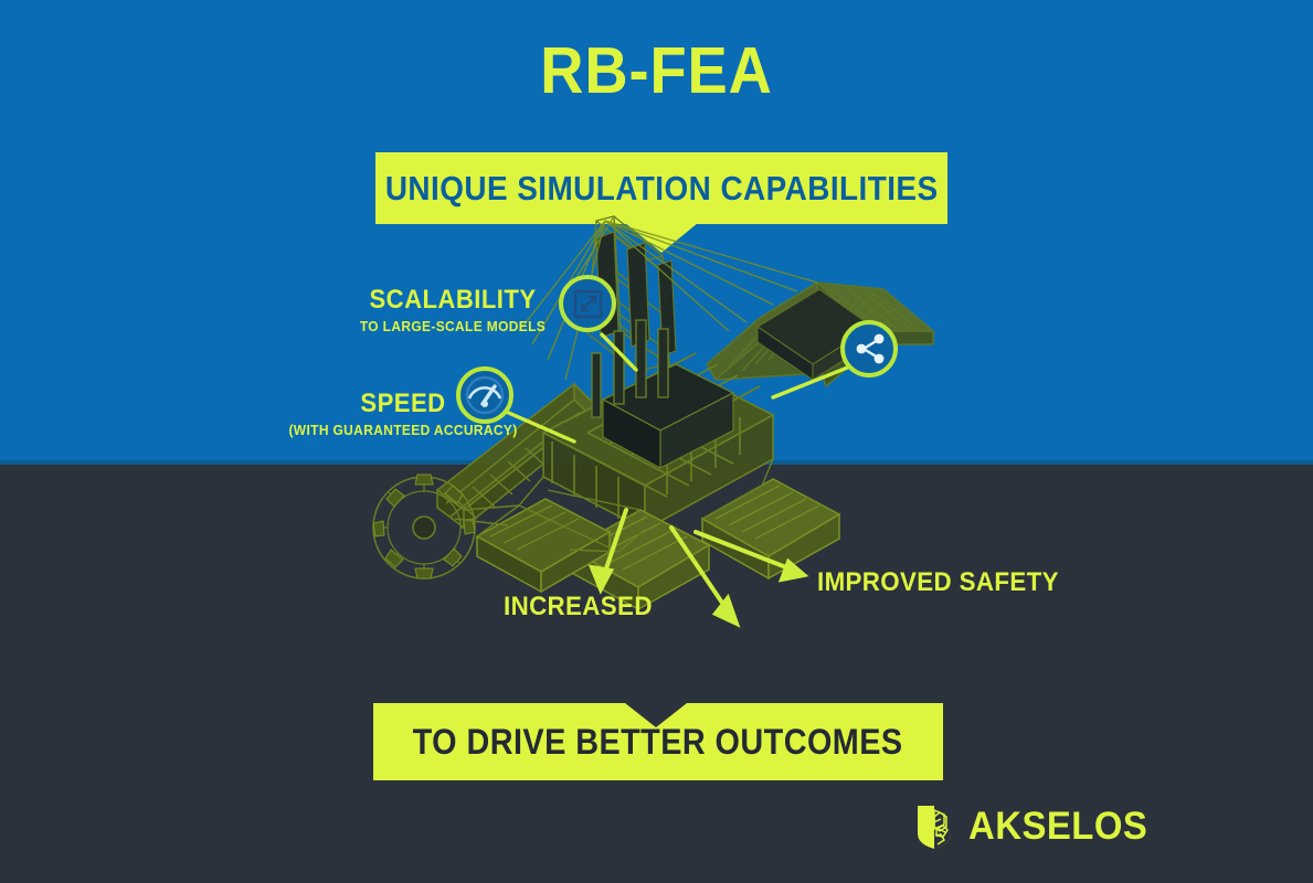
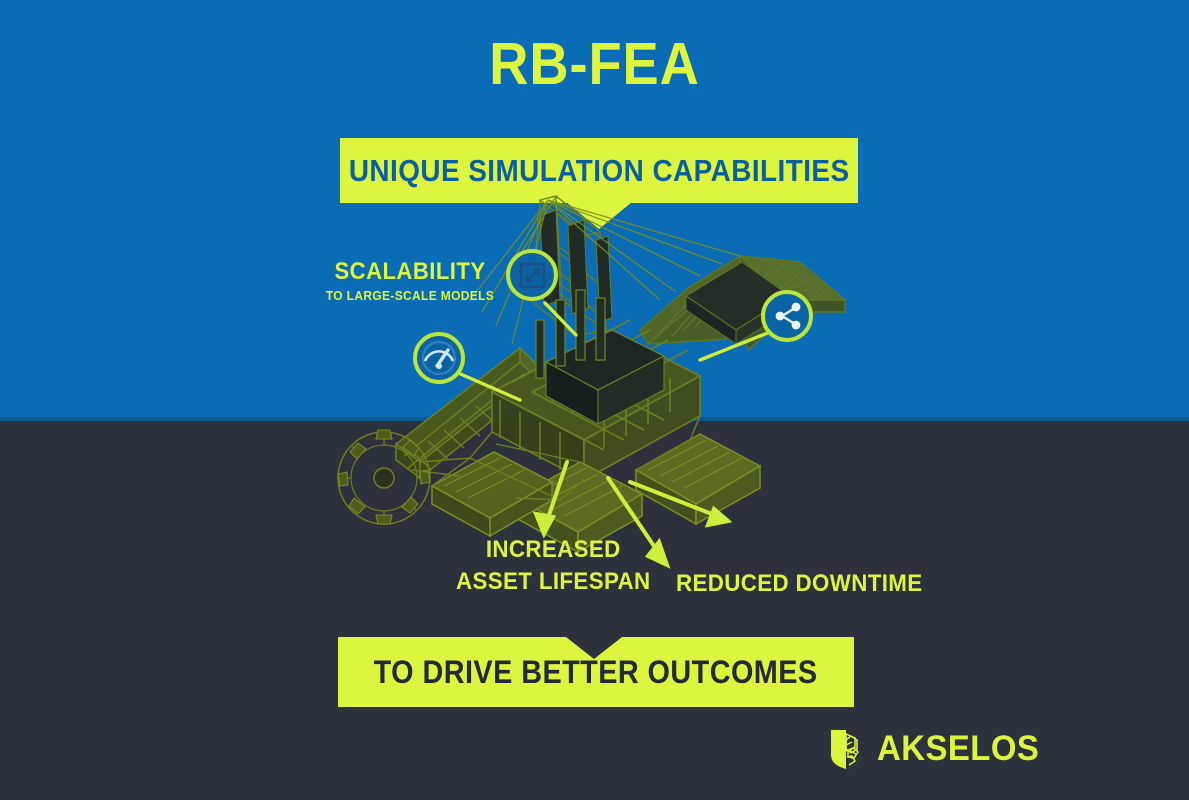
  RB-FEA
  UNIQUE SIMULATION CAPABILITIES
  SCALABILITY
  TO LARGE-SCALE MODELS
- SPEED
- (WITH GUARANTEED ACCURACY)
- IMPROVED SAFETY
  INCREASED
+ ASSET LIFESPAN
+ REDUCED DOWNTIME
  TO DRIVE BETTER OUTCOMES
  AKSELOS
